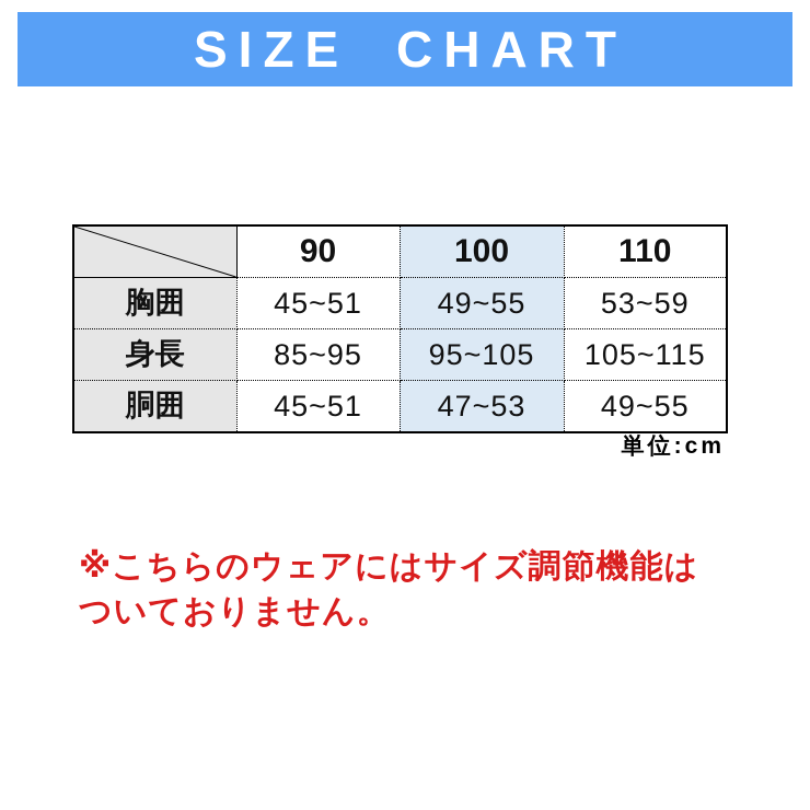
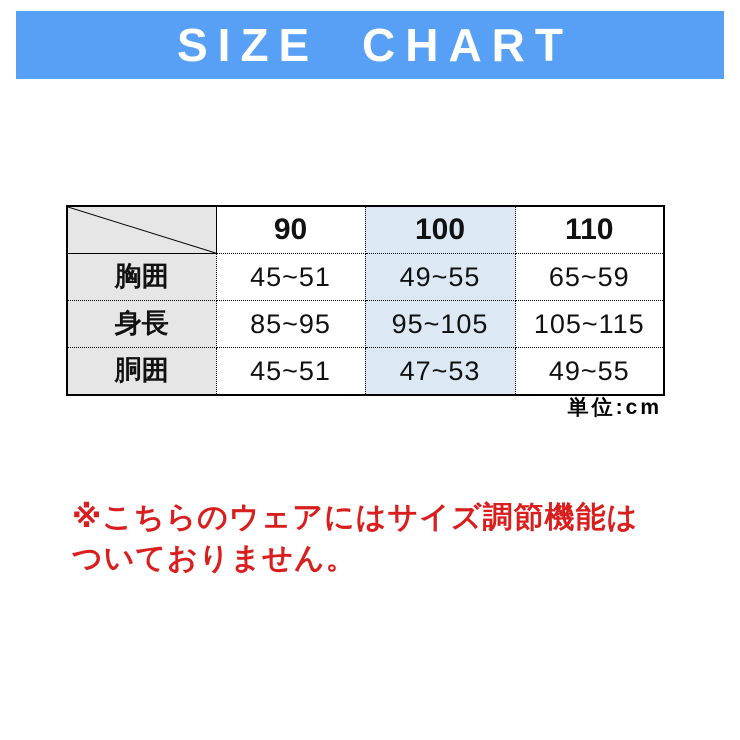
  SIZE CHART
  	90	100	110
- 胸囲	45~51	49~55	53~59
+ 胸囲	45~51	49~55	65~59
  身長	85~95	95~105	105~115
  胴囲	45~51	47~53	49~55
  単位:cm
  ※こちらのウェアにはサイズ調節機能は
  ついておりません。
